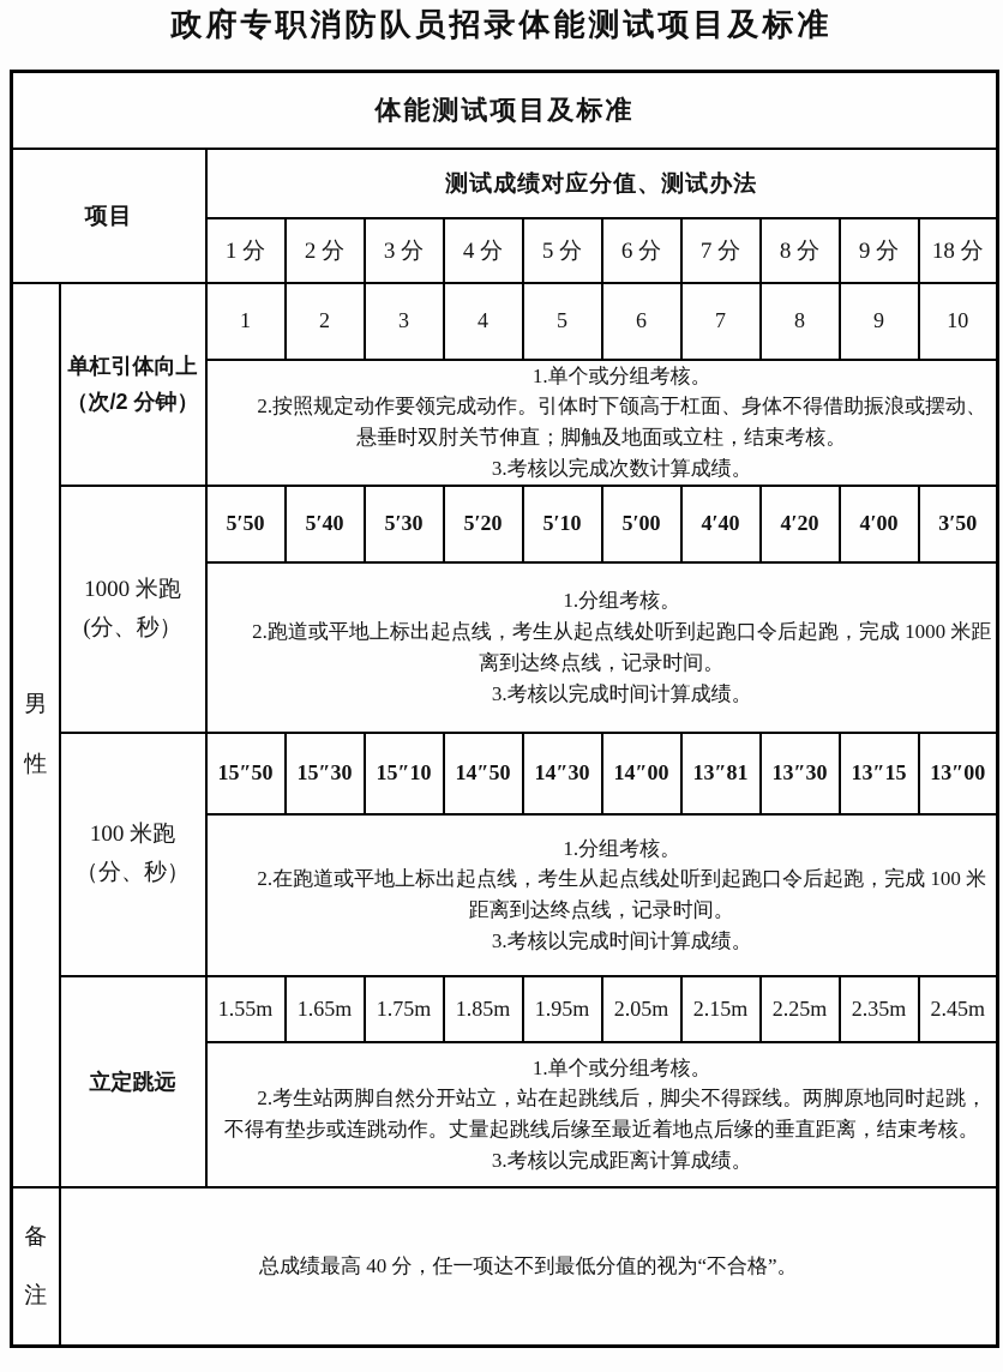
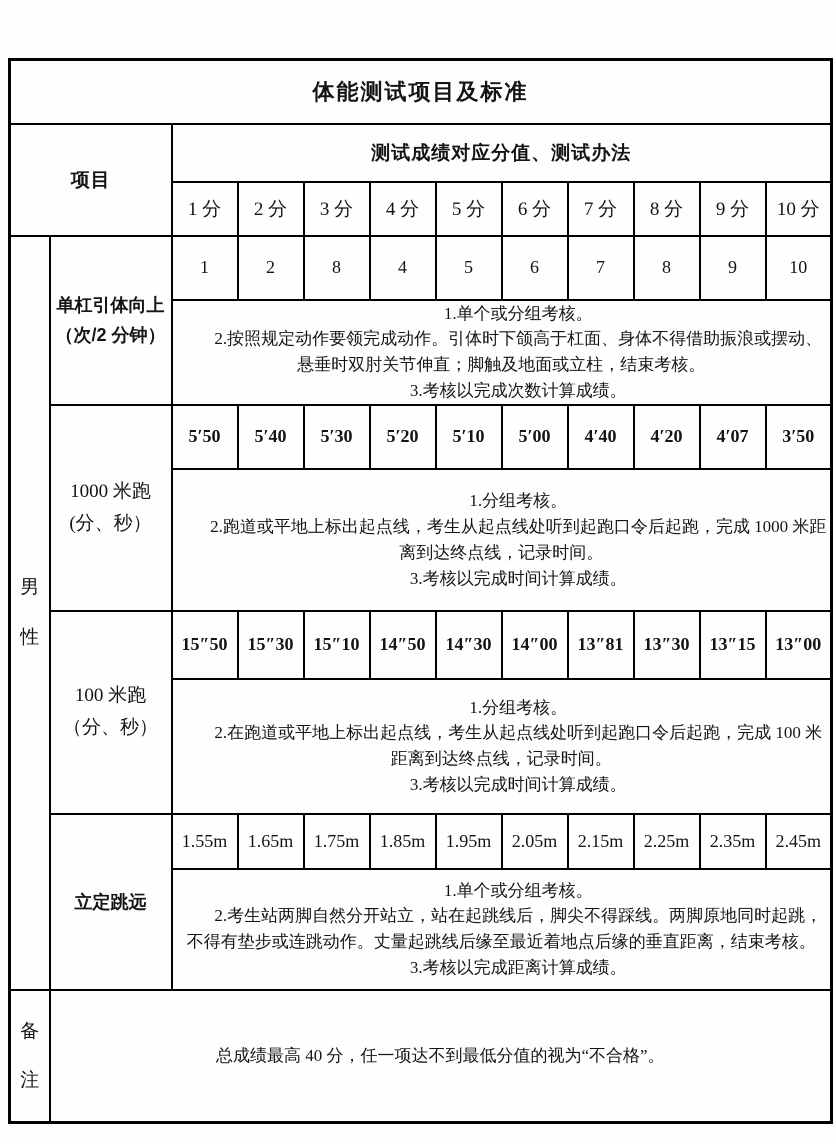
- 政府专职消防队员招录体能测试项目及标准
  体能测试项目及标准
  项目	测试成绩对应分值、测试办法
- 1 分	2 分	3 分	4 分	5 分	6 分	7 分	8 分	9 分	18 分
+ 1 分	2 分	3 分	4 分	5 分	6 分	7 分	8 分	9 分	10 分
- 男性	单杠引体向上（次/2 分钟）	1	2	3	4	5	6	7	8	9	10
+ 男性	单杠引体向上（次/2 分钟）	1	2	8	4	5	6	7	8	9	10
  1.单个或分组考核。 2.按照规定动作要领完成动作。引体时下颌高于杠面、身体不得借助振浪或摆动、悬垂时双肘关节伸直；脚触及地面或立柱，结束考核。 3.考核以完成次数计算成绩。
- 1000 米跑 (分、秒）	5′50	5′40	5′30	5′20	5′10	5′00	4′40	4′20	4′00	3′50
+ 1000 米跑 (分、秒）	5′50	5′40	5′30	5′20	5′10	5′00	4′40	4′20	4′07	3′50
  1.分组考核。 2.跑道或平地上标出起点线，考生从起点线处听到起跑口令后起跑，完成 1000 米距离到达终点线，记录时间。 3.考核以完成时间计算成绩。
  100 米跑 （分、秒）	15″50	15″30	15″10	14″50	14″30	14″00	13″81	13″30	13″15	13″00
  1.分组考核。 2.在跑道或平地上标出起点线，考生从起点线处听到起跑口令后起跑，完成 100 米距离到达终点线，记录时间。 3.考核以完成时间计算成绩。
  立定跳远	1.55m	1.65m	1.75m	1.85m	1.95m	2.05m	2.15m	2.25m	2.35m	2.45m
  1.单个或分组考核。 2.考生站两脚自然分开站立，站在起跳线后，脚尖不得踩线。两脚原地同时起跳，不得有垫步或连跳动作。丈量起跳线后缘至最近着地点后缘的垂直距离，结束考核。 3.考核以完成距离计算成绩。
  备注	总成绩最高 40 分，任一项达不到最低分值的视为“不合格”。
